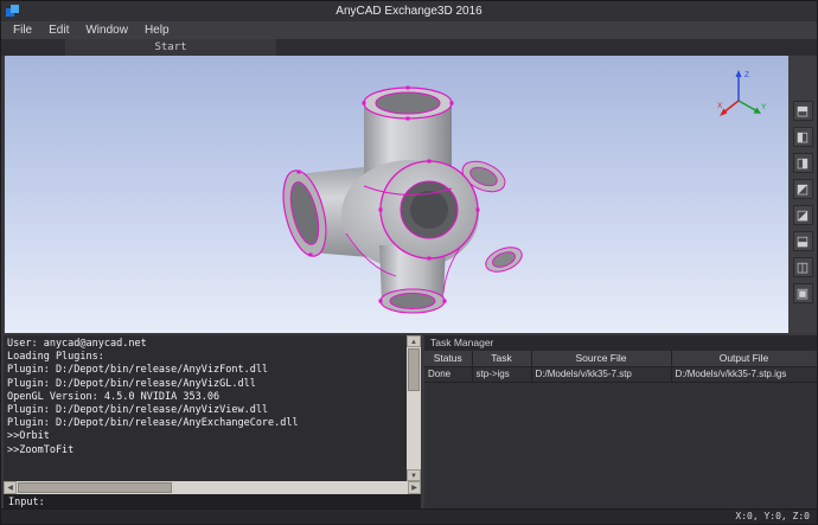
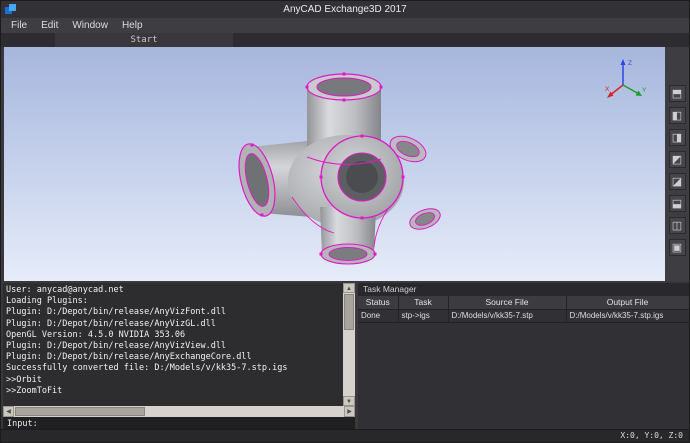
- AnyCAD Exchange3D 2016
+ AnyCAD Exchange3D 2017
  File
  Edit
  Window
  Help
  Start
  ⬒
  ◧
  ◨
  ◩
  ◪
  ⬓
  ◫
  ▣
  User: anycad@anycad.net
  Loading Plugins:
  Plugin: D:/Depot/bin/release/AnyVizFont.dll
  Plugin: D:/Depot/bin/release/AnyVizGL.dll
  OpenGL Version: 4.5.0 NVIDIA 353.06
  Plugin: D:/Depot/bin/release/AnyVizView.dll
  Plugin: D:/Depot/bin/release/AnyExchangeCore.dll
+ Successfully converted file: D:/Models/v/kk35-7.stp.igs
  >>Orbit
  >>ZoomToFit
  Input:
  Task Manager
  Status	Task	Source File	Output File
  Done	stp->igs	D:/Models/v/kk35-7.stp	D:/Models/v/kk35-7.stp.igs
  X:0, Y:0, Z:0
